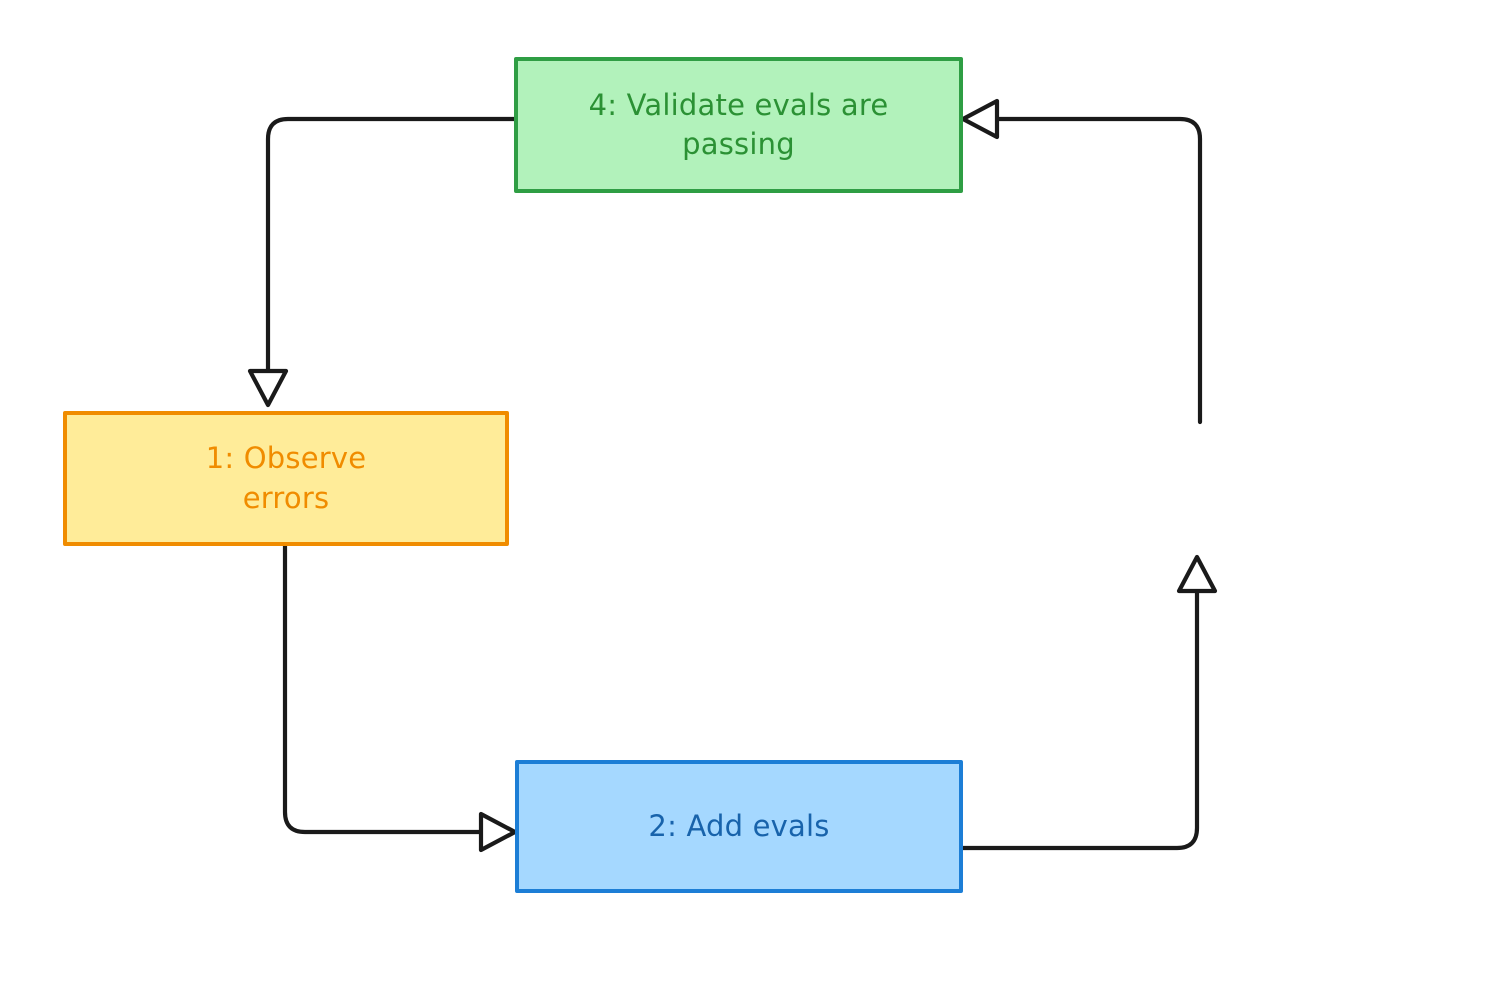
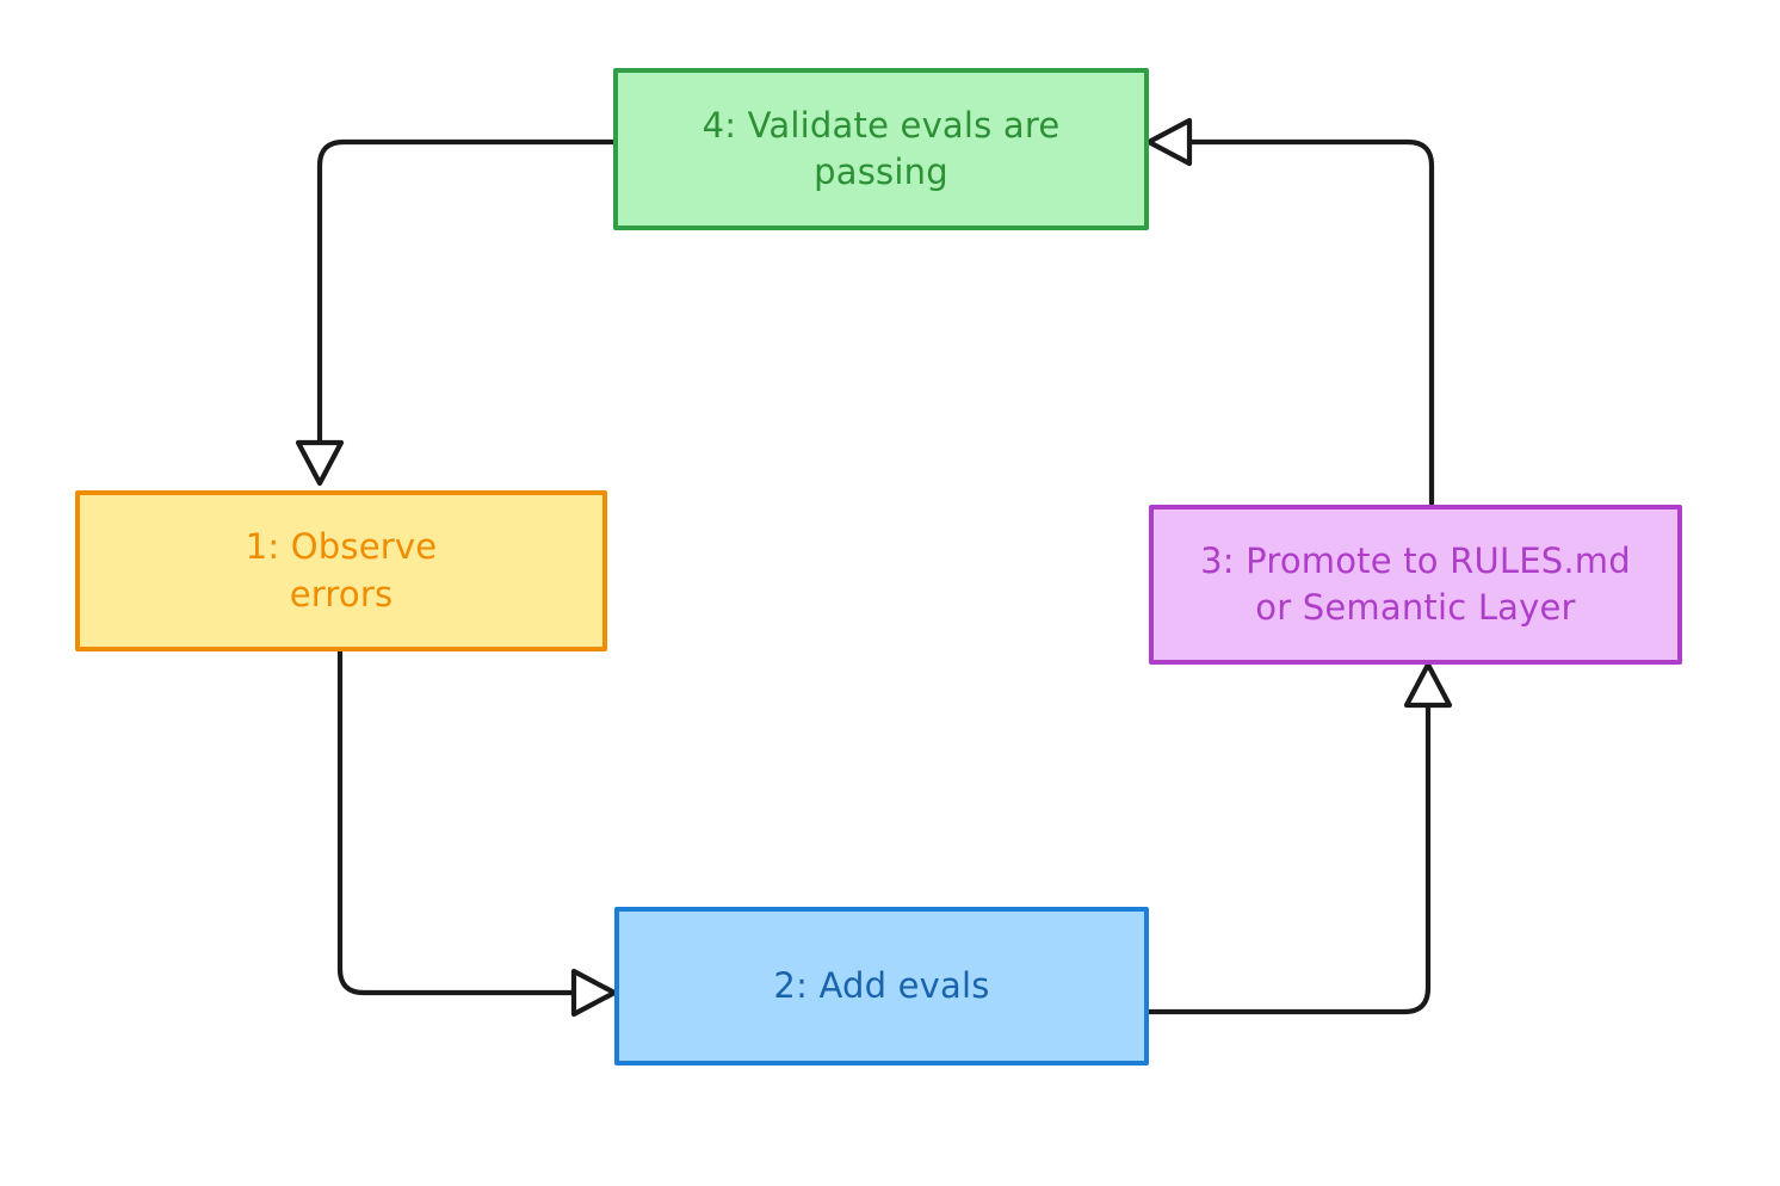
  4: Validate evals are
  passing
  1: Observe
  errors
  2: Add evals
+ 3: Promote to RULES.md
+ or Semantic Layer
